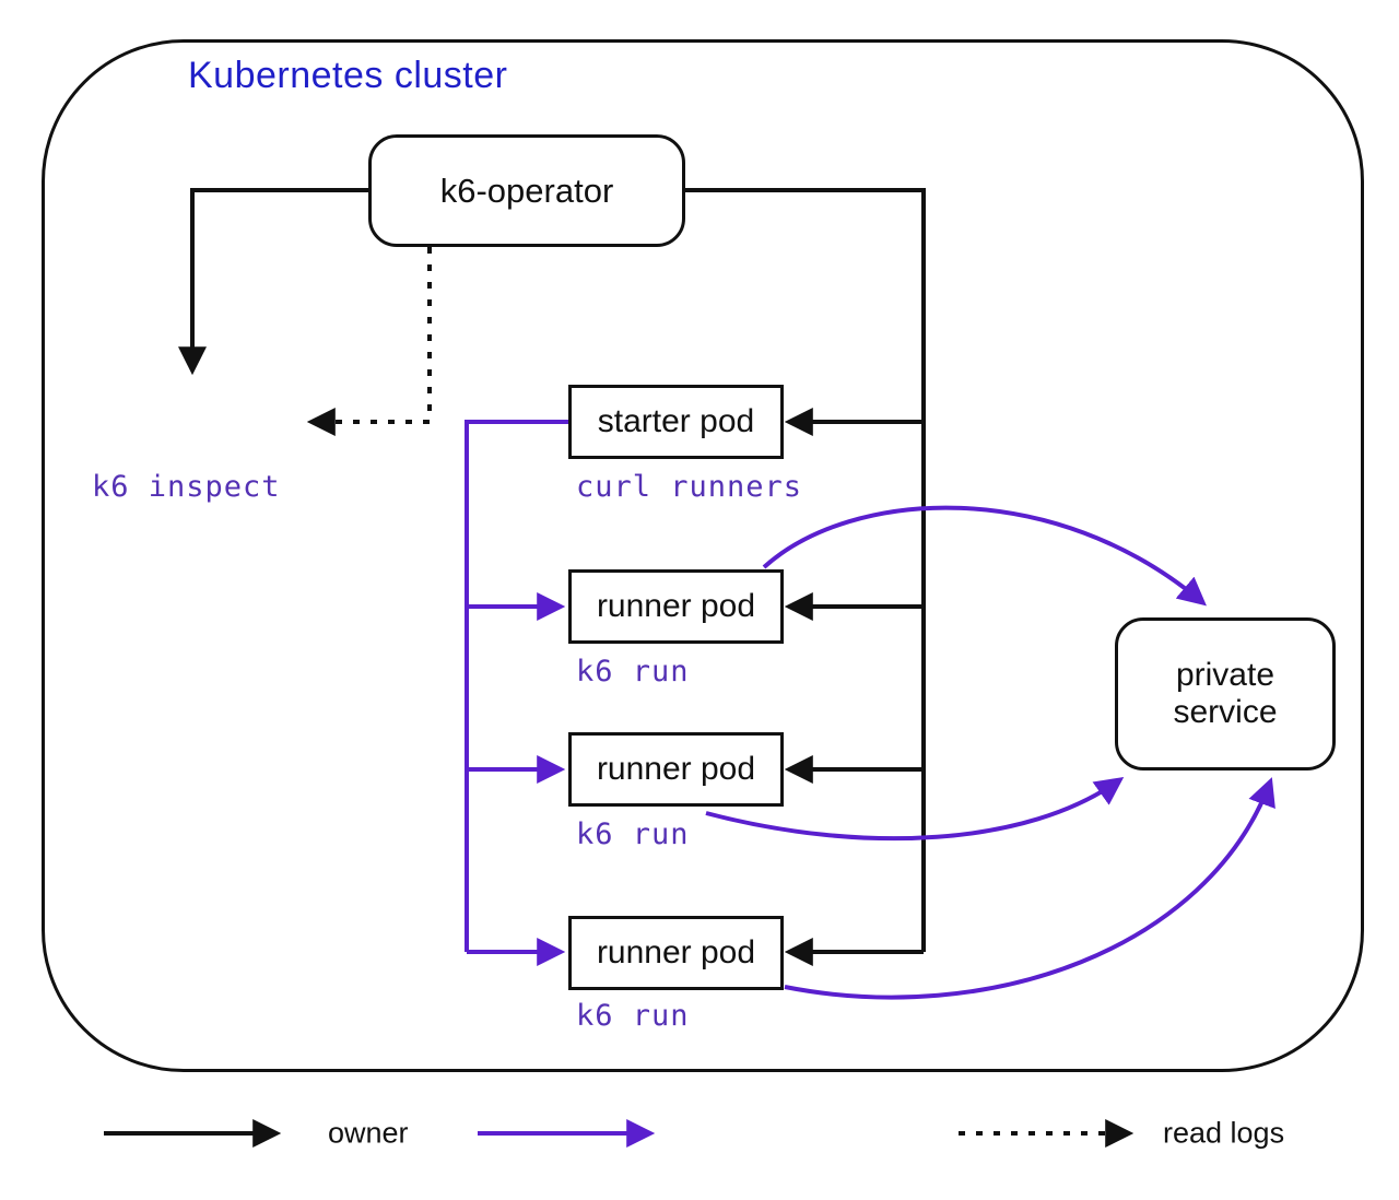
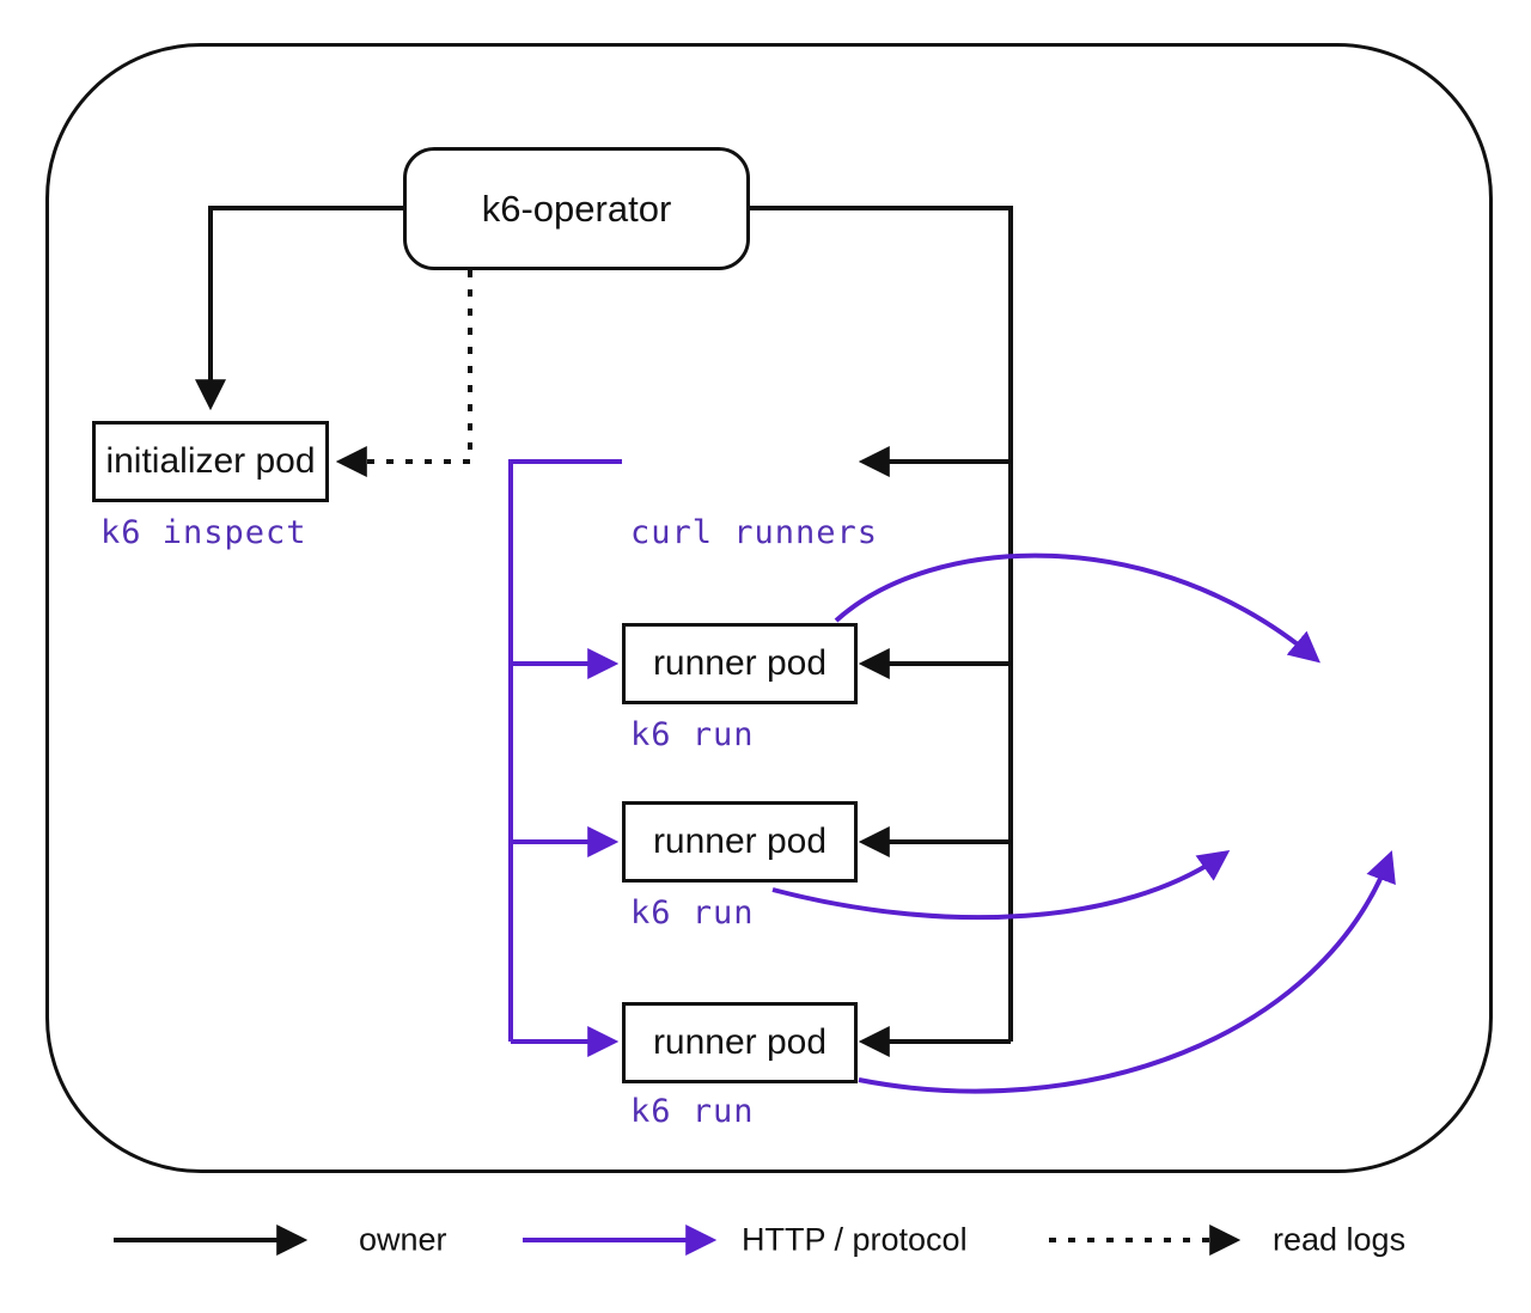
- Kubernetes cluster
  k6-operator
+ initializer pod
  k6 inspect
- starter pod
  curl runners
  runner pod
  k6 run
  runner pod
  k6 run
  runner pod
  k6 run
- private service
  owner
+ HTTP / protocol
  read logs
